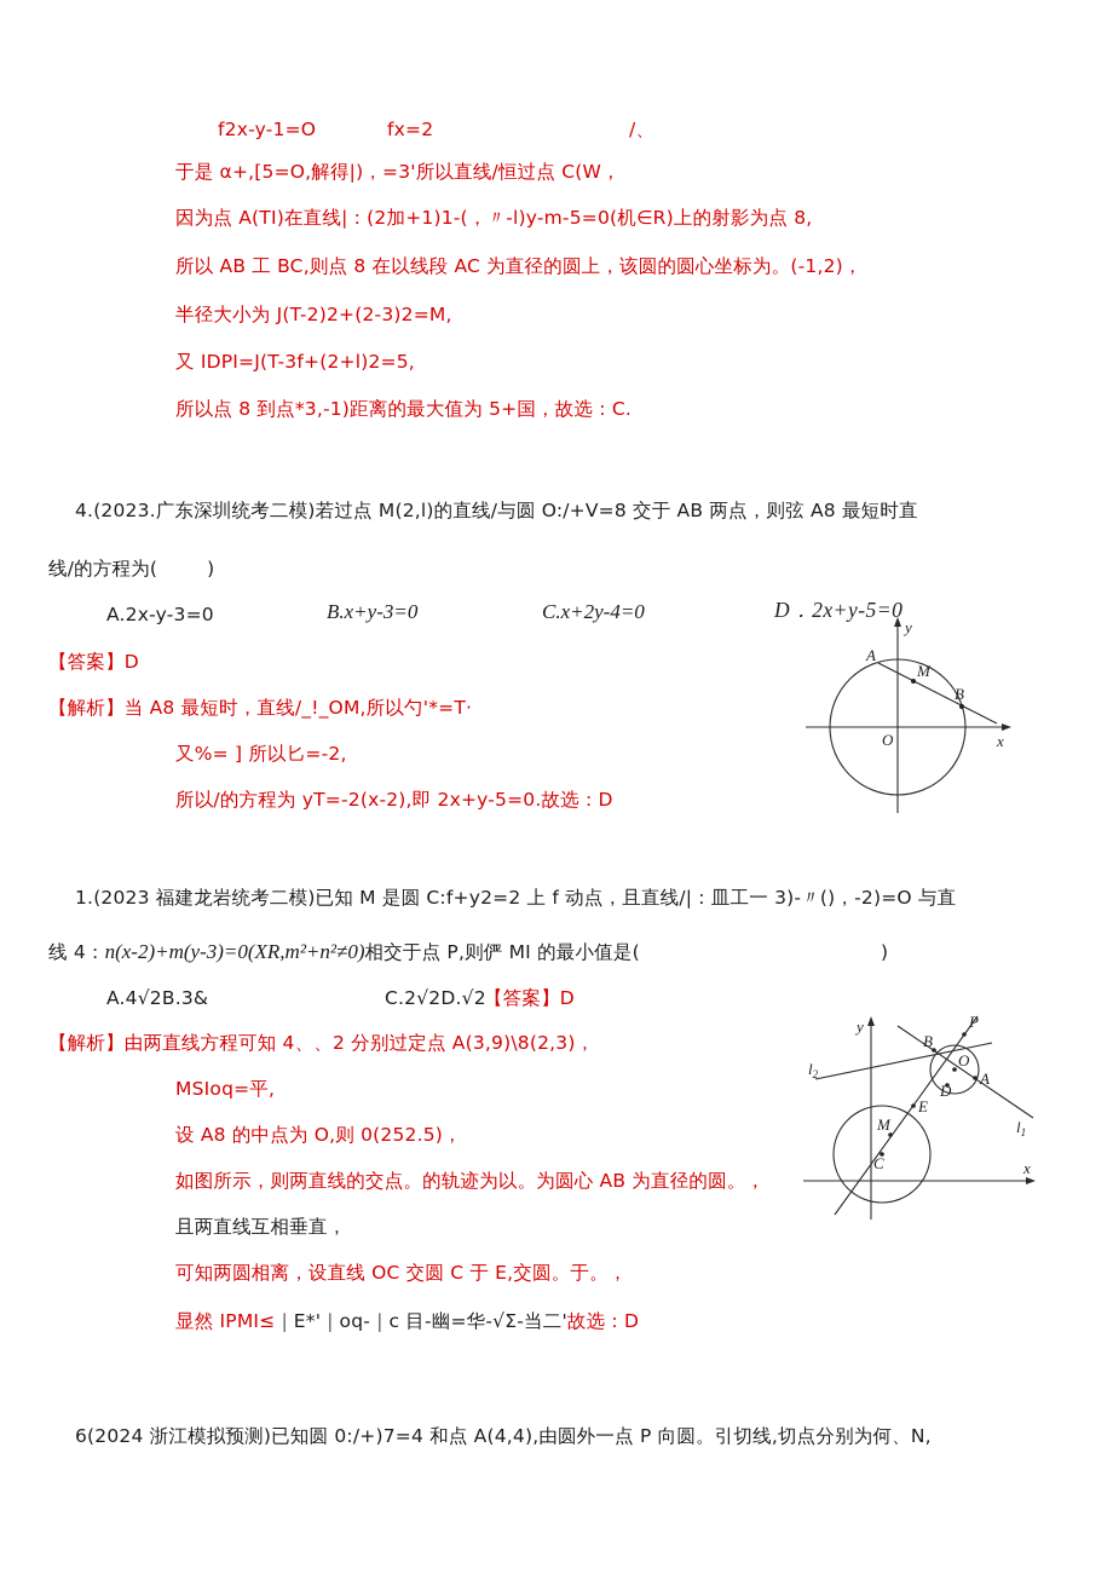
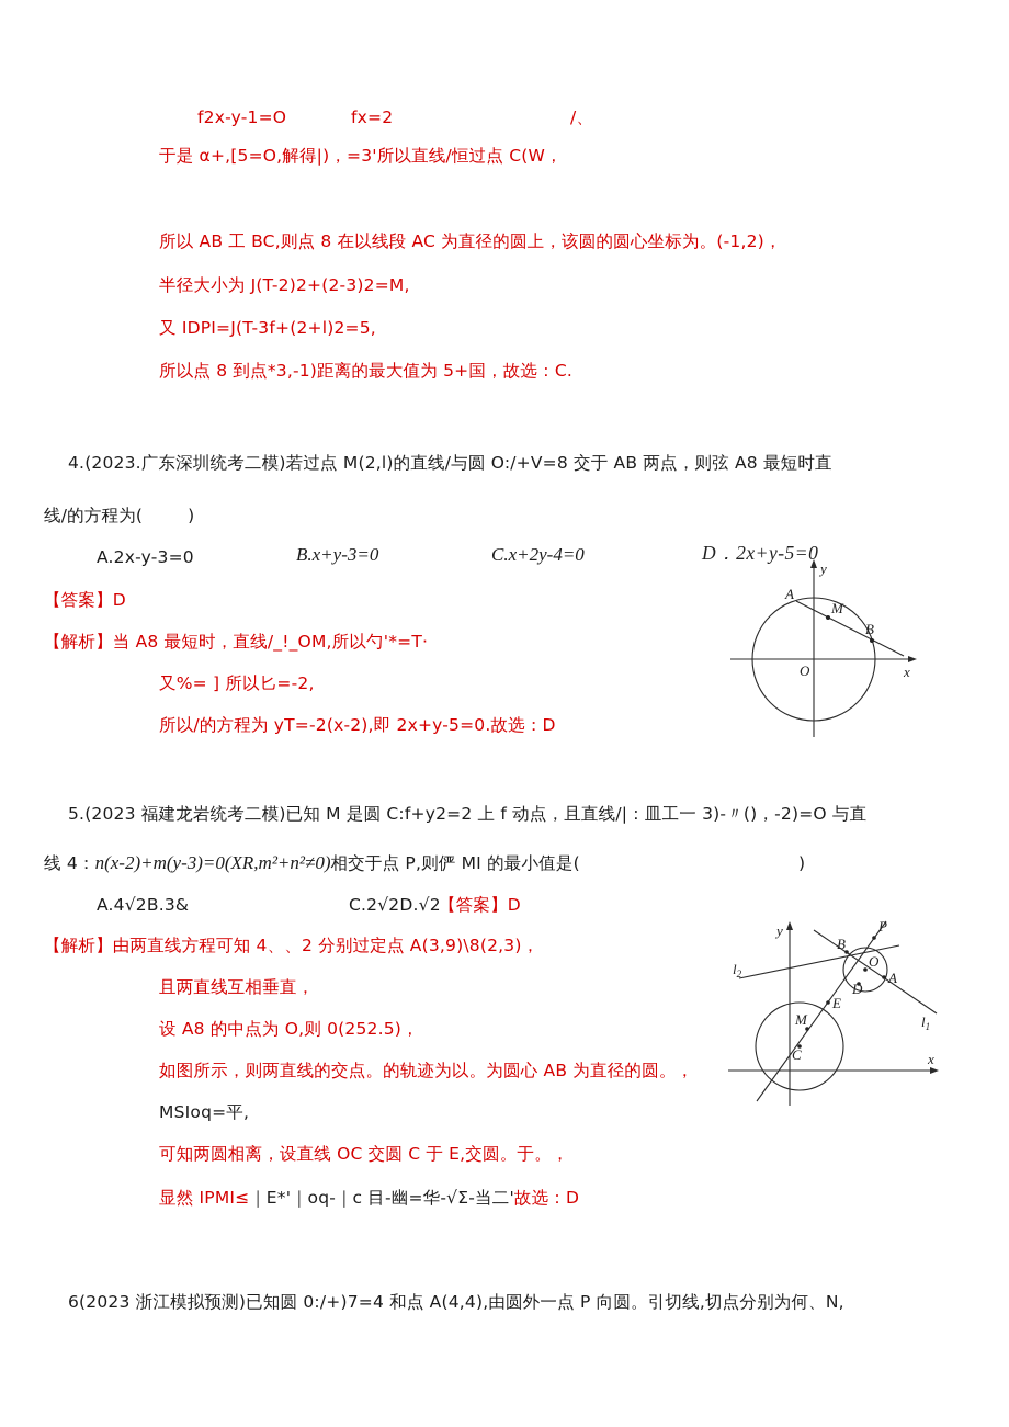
  f2x-y-1=O
  fx=2
  /、
  于是 α+,[5=O,解得|)，=3'所以直线/恒过点 C(W，
- 因为点 A(TI)在直线|：(2加+1)1-(，〃-l)y-m-5=0(机∈R)上的射影为点 8,
  所以 AB 工 BC,则点 8 在以线段 AC 为直径的圆上，该圆的圆心坐标为。(-1,2)，
  半径大小为 J(T-2)2+(2-3)2=M,
  又 IDPI=J(T-3f+(2+l)2=5,
  所以点 8 到点*3,-1)距离的最大值为 5+国，故选：C.
  4.(2023.广东深圳统考二模)若过点 M(2,l)的直线/与圆 O:/+V=8 交于 AB 两点，则弦 A8 最短时直
  线/的方程为( )
  A.2x-y-3=0
  B.x+y-3=0
  C.x+2y-4=0
  D．2x+y-5=0
  【答案】D
  【解析】当 A8 最短时，直线/_!_OM,所以勺'*=T·
  又%= ] 所以匕=-2,
  所以/的方程为 yT=-2(x-2),即 2x+y-5=0.故选：D
  y
  x
  A
  M
  B
  O
- 1.(2023 福建龙岩统考二模)已知 M 是圆 C:f+y2=2 上 f 动点，且直线/|：皿工一 3)-〃()，-2)=O 与直
+ 5.(2023 福建龙岩统考二模)已知 M 是圆 C:f+y2=2 上 f 动点，且直线/|：皿工一 3)-〃()，-2)=O 与直
  线 4：n(x-2)+m(y-3)=0(XR,m²+n²≠0)相交于点 P,则俨 MI 的最小值是(
  )
  A.4√2B.3&
  C.2√2D.√2
  【答案】D
  【解析】由两直线方程可知 4、、2 分别过定点 A(3,9)\8(2,3)，
- MSIoq=平,
+ 且两直线互相垂直，
  设 A8 的中点为 O,则 0(252.5)，
  如图所示，则两直线的交点。的轨迹为以。为圆心 AB 为直径的圆。，
- 且两直线互相垂直，
+ MSIoq=平,
  可知两圆相离，设直线 OC 交圆 C 于 E,交圆。于。，
  显然 IPMI≤｜E*'｜oq-｜c 目-幽=华-√Σ-当二'故选：D
  y
  x
  P
  B
  O
  A
  D
  E
  M
  C
  l1
  l2
- 6(2024 浙江模拟预测)已知圆 0:/+)7=4 和点 A(4,4),由圆外一点 P 向圆。引切线,切点分别为何、N,
+ 6(2023 浙江模拟预测)已知圆 0:/+)7=4 和点 A(4,4),由圆外一点 P 向圆。引切线,切点分别为何、N,
